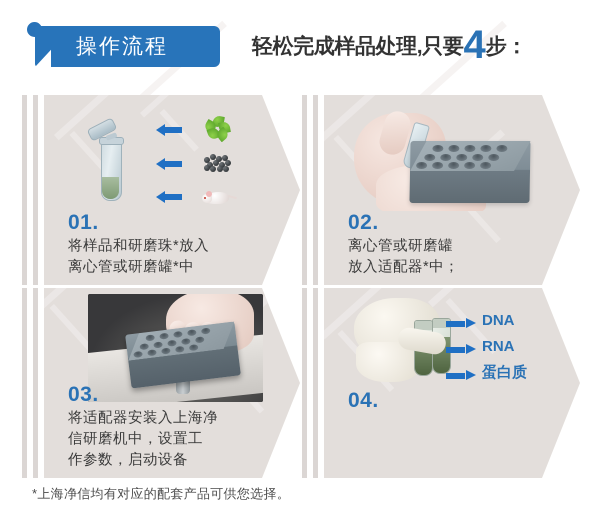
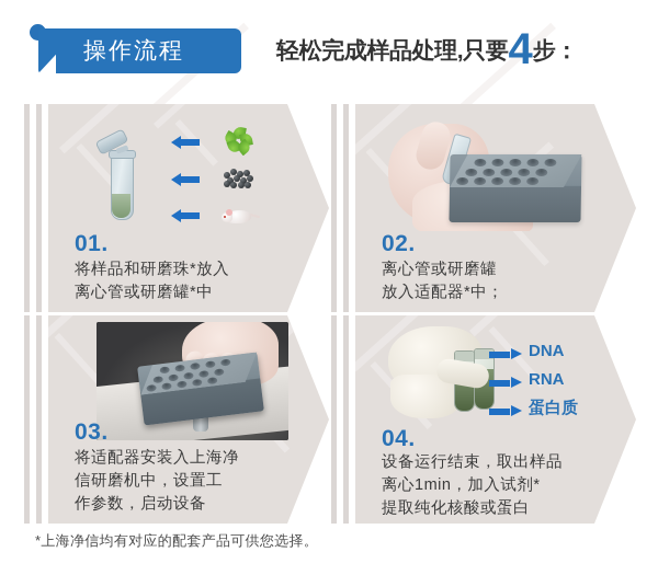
  操作流程
  轻松完成样品处理,只要4步：
  01.
  将样品和研磨珠*放入
  离心管或研磨罐*中
  02.
  离心管或研磨罐
  放入适配器*中；
  03.
  将适配器安装入上海净
  信研磨机中，设置工
  作参数，启动设备
  DNA
  RNA
  蛋白质
  04.
+ 设备运行结束，取出样品
+ 离心1min，加入试剂*
+ 提取纯化核酸或蛋白
  *上海净信均有对应的配套产品可供您选择。
